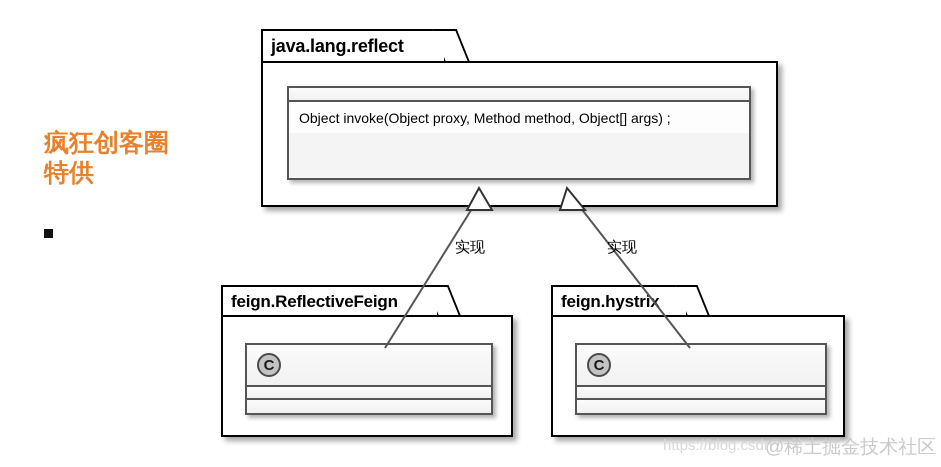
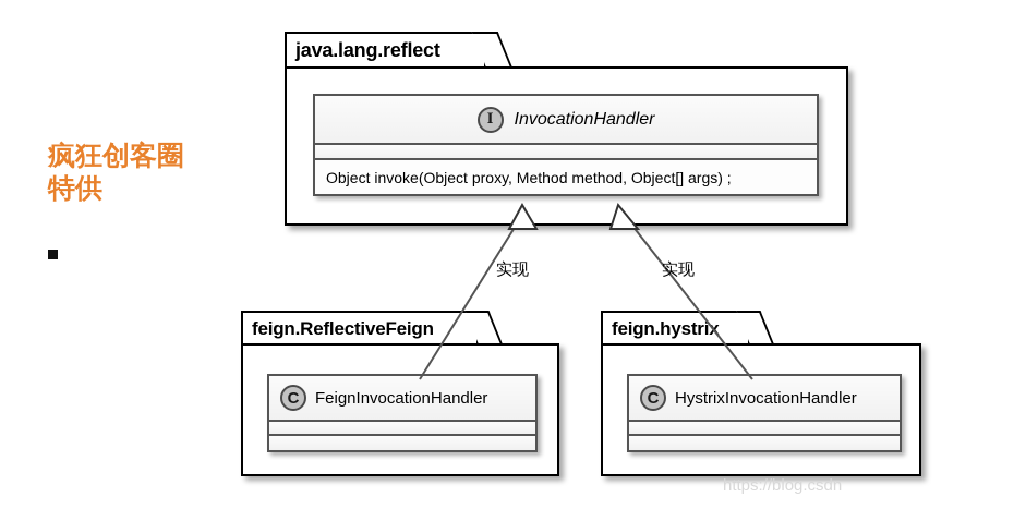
  疯狂创客圈
  特供
  java.lang.reflect
+ I
+ InvocationHandler
  Object invoke(Object proxy, Method method, Object[] args) ;
  feign.ReflectiveFeign
  C
+ FeignInvocationHandler
  feign.hystrix
  C
+ HystrixInvocationHandler
  实现
  实现
  https://blog.csdn
- @稀土掘金技术社区
